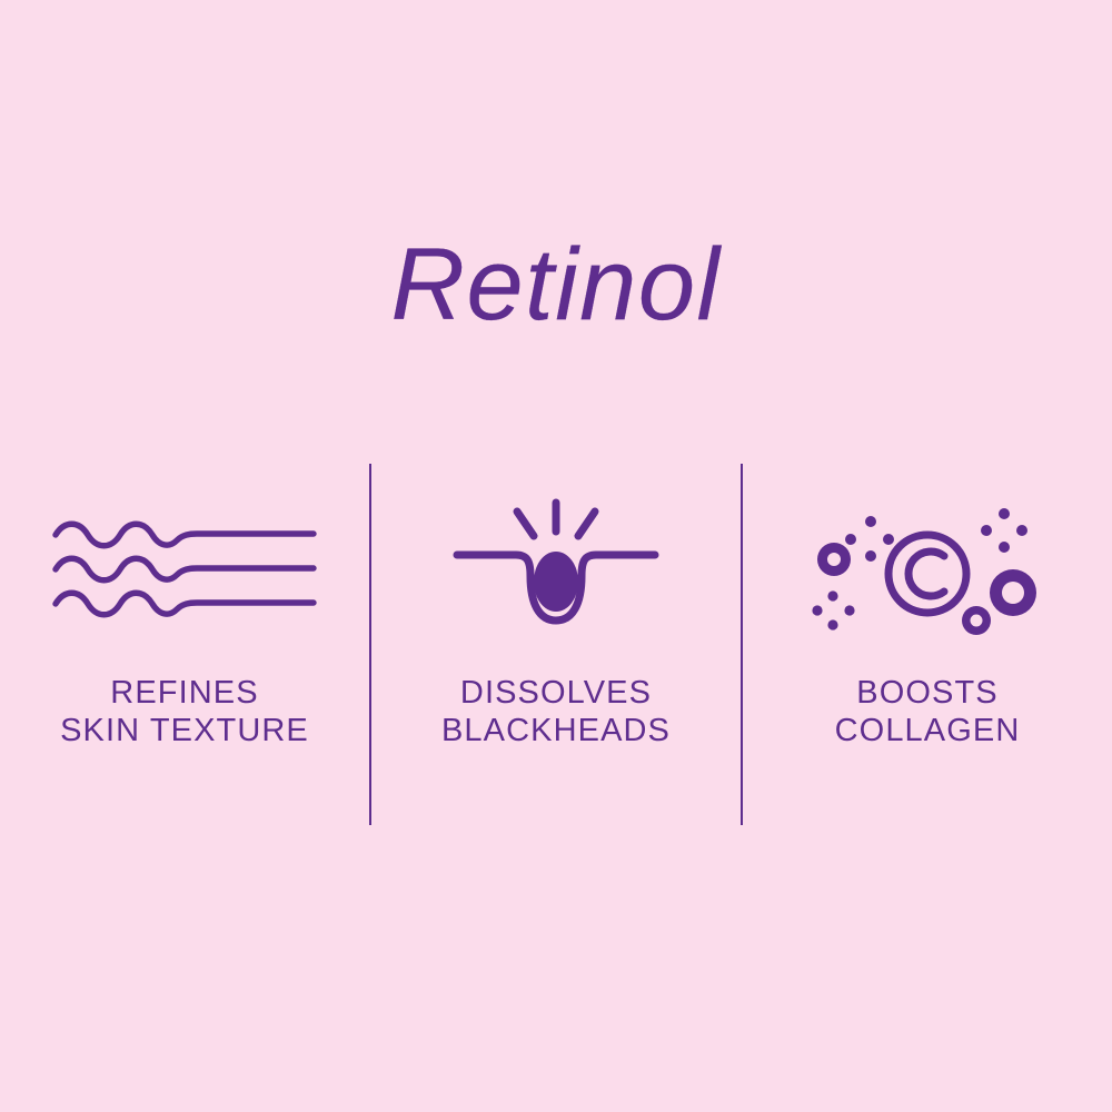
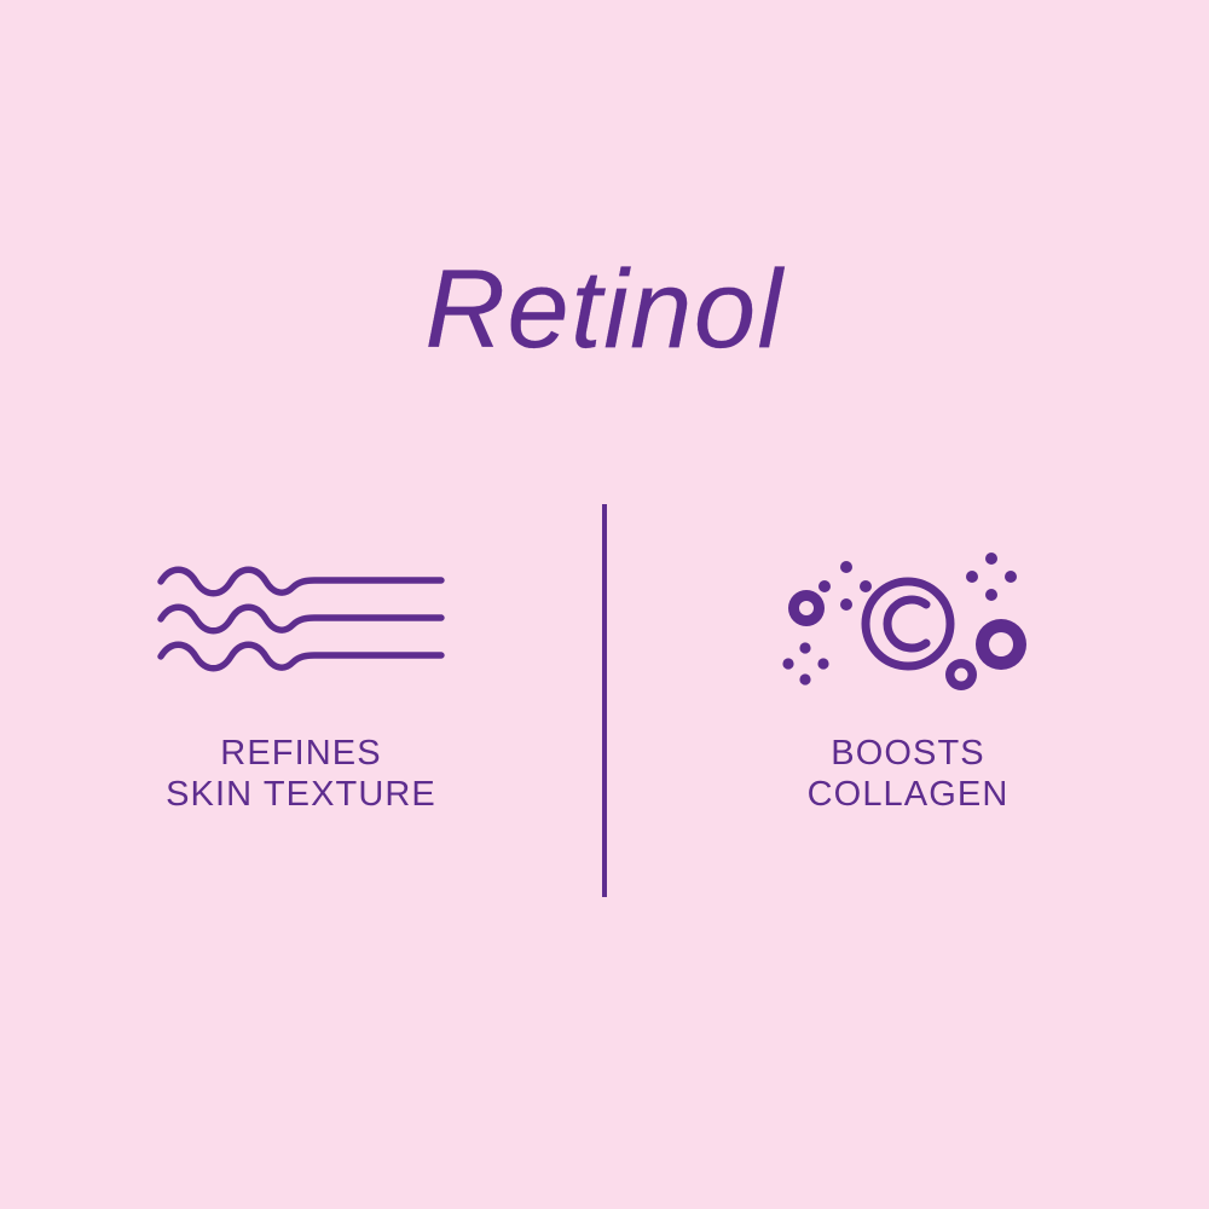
  Retinol
  REFINES
  SKIN TEXTURE
- DISSOLVES
- BLACKHEADS
  BOOSTS
  COLLAGEN
